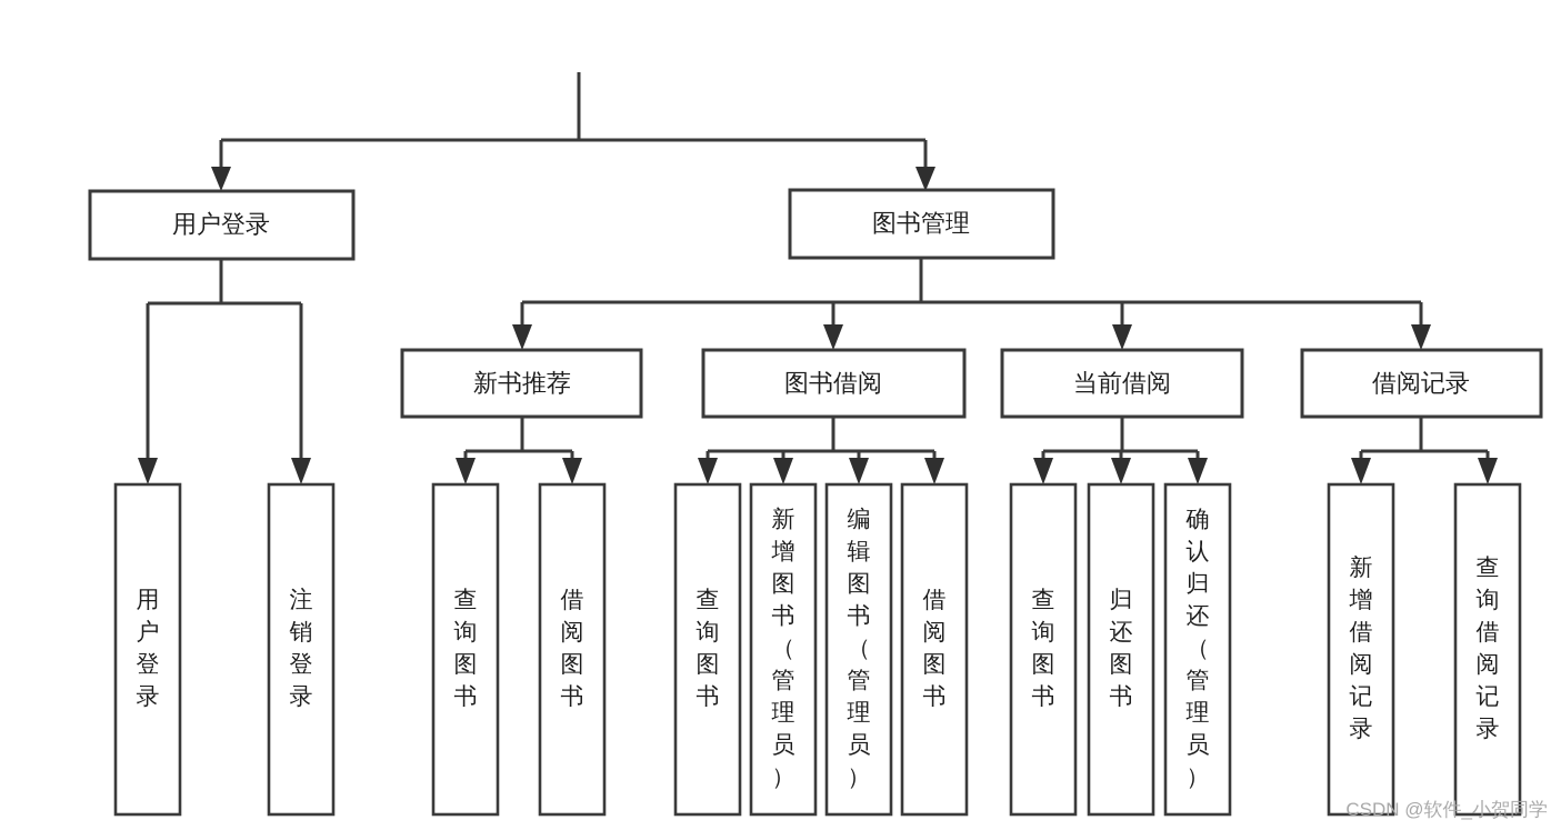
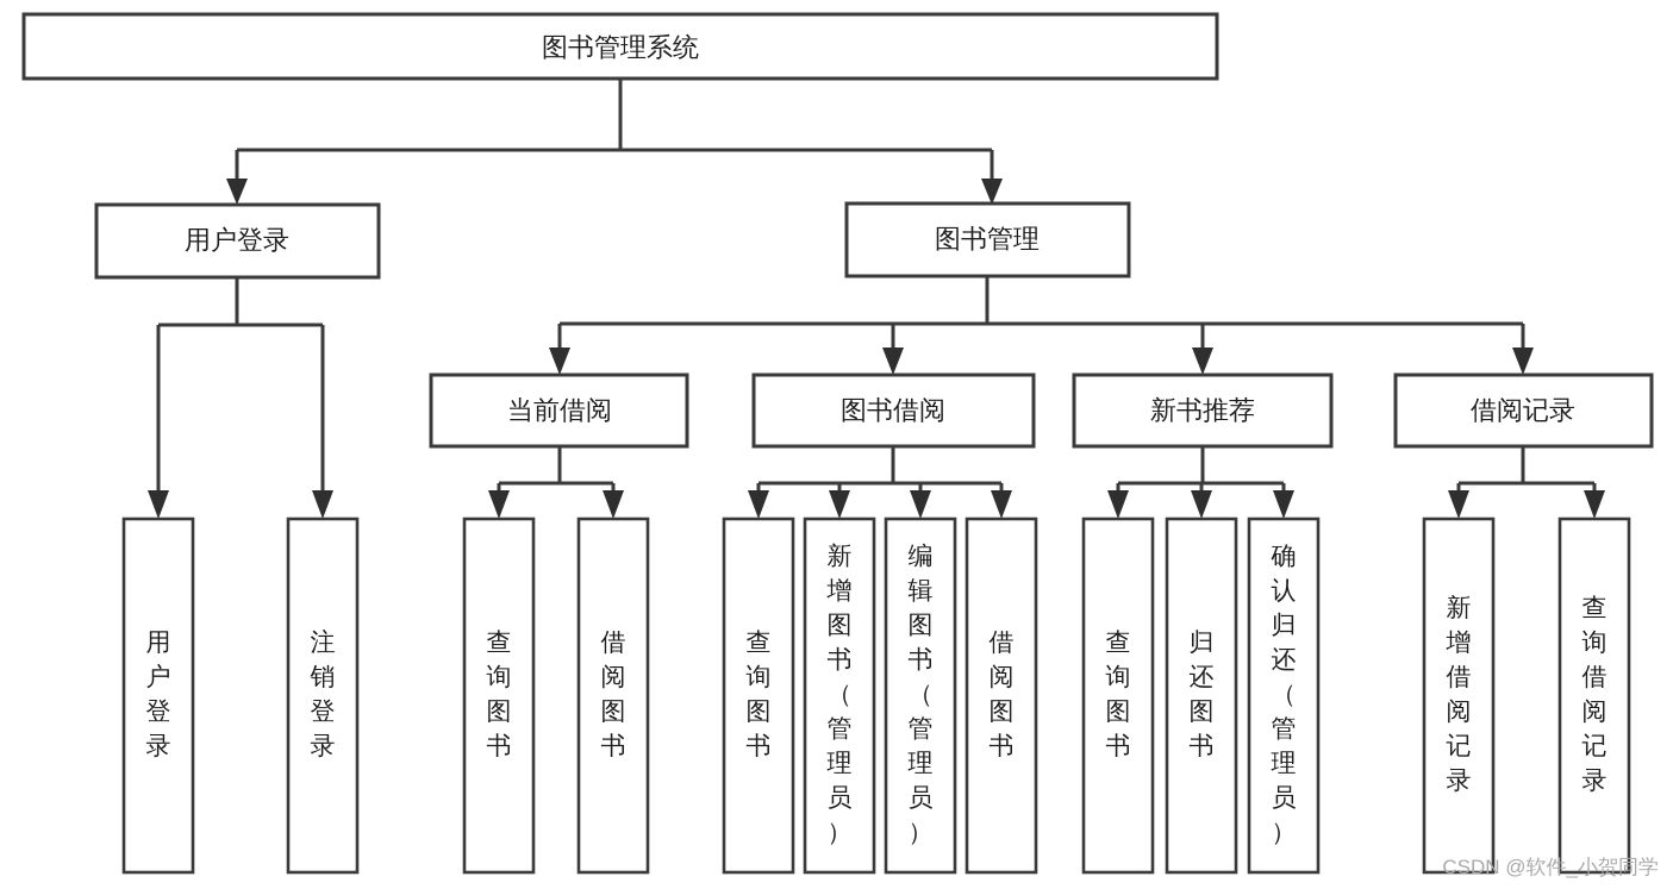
+ 图书管理系统
  用户登录
  图书管理
- 新书推荐
+ 当前借阅
  图书借阅
- 当前借阅
+ 新书推荐
  借阅记录
  用户登录
  注销登录
  查询图书
  借阅图书
  查询图书
  新增图书（管理员）
  编辑图书（管理员）
  借阅图书
  查询图书
  归还图书
  确认归还（管理员）
  新增借阅记录
  查询借阅记录
  CSDN @软件_小贺同学
